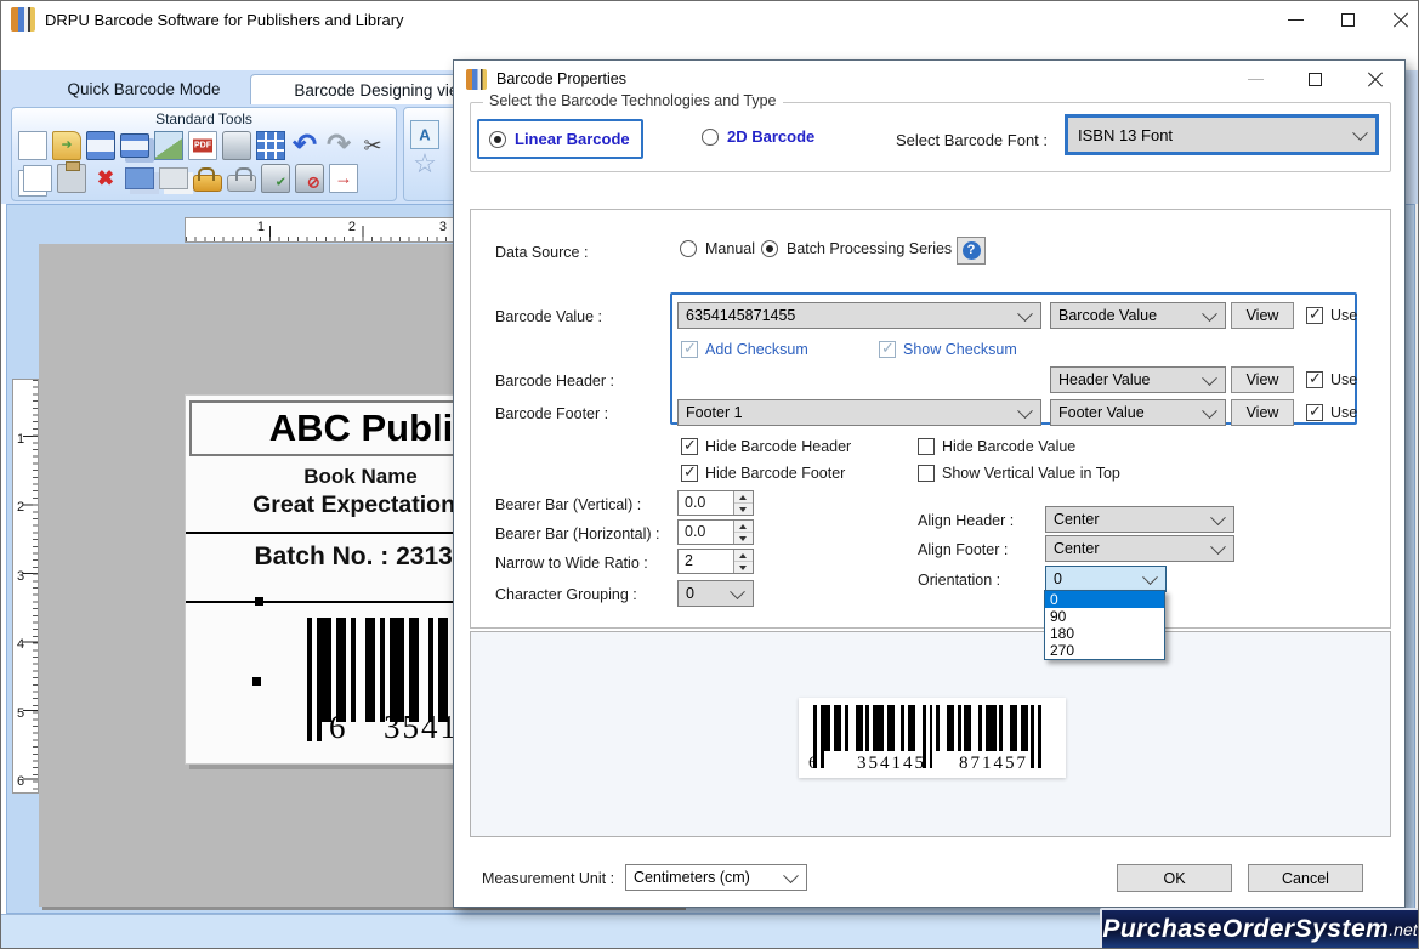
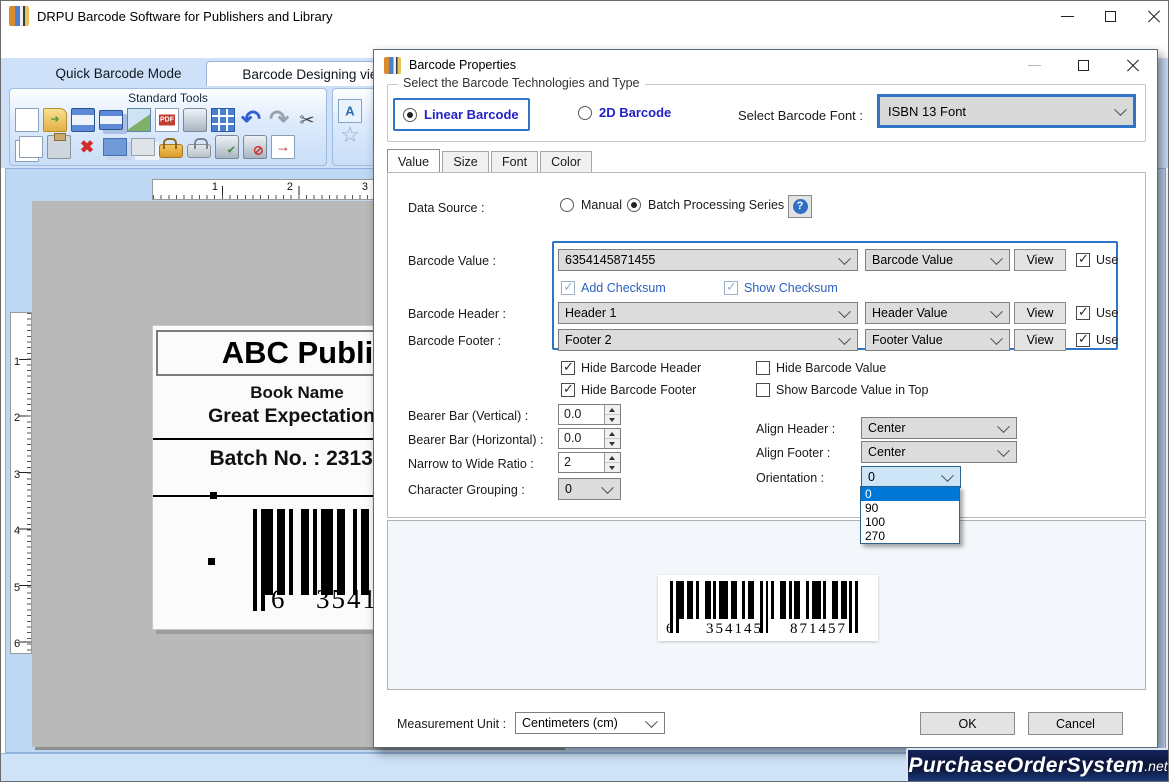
  DRPU Barcode Software for Publishers and Library
  Quick Barcode Mode
  Barcode Designing vi
  Standard Tools
  1
  2
  3
  1
  2
  3
  4
  5
  6
  ABC Publi
  Book Name
  Great Expectation
  Batch No. : 2313
  6
  3541
  Barcode Properties
  Select the Barcode Technologies and Type
  Linear Barcode
  2D Barcode
  Select Barcode Font :
  ISBN 13 Font
+ Value
+ Size
+ Font
+ Color
  Data Source :
  Manual
  Batch Processing Series
  ?
  Barcode Value :
  6354145871455
  Barcode Value
  View
  Use
  Add Checksum
  Show Checksum
  Barcode Header :
+ Header 1
  Header Value
  View
  Use
  Barcode Footer :
- Footer 1
+ Footer 2
  Footer Value
  View
  Use
  Hide Barcode Header
  Hide Barcode Value
  Hide Barcode Footer
- Show Vertical Value in Top
+ Show Barcode Value in Top
  Bearer Bar (Vertical) :
  0.0
  Bearer Bar (Horizontal) :
  0.0
  Narrow to Wide Ratio :
  2
  Character Grouping :
  0
  Align Header :
  Center
  Align Footer :
  Center
  Orientation :
  0
  0
  90
- 180
+ 100
  270
  6
  354145
  871457
  Measurement Unit :
  Centimeters (cm)
  OK
  Cancel
  PurchaseOrderSystem
  .net
